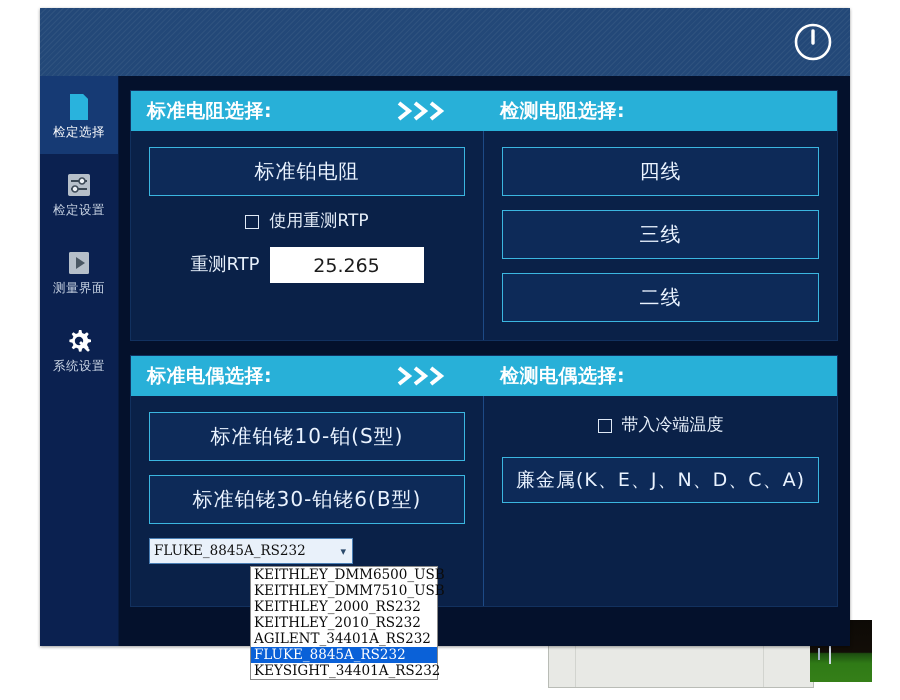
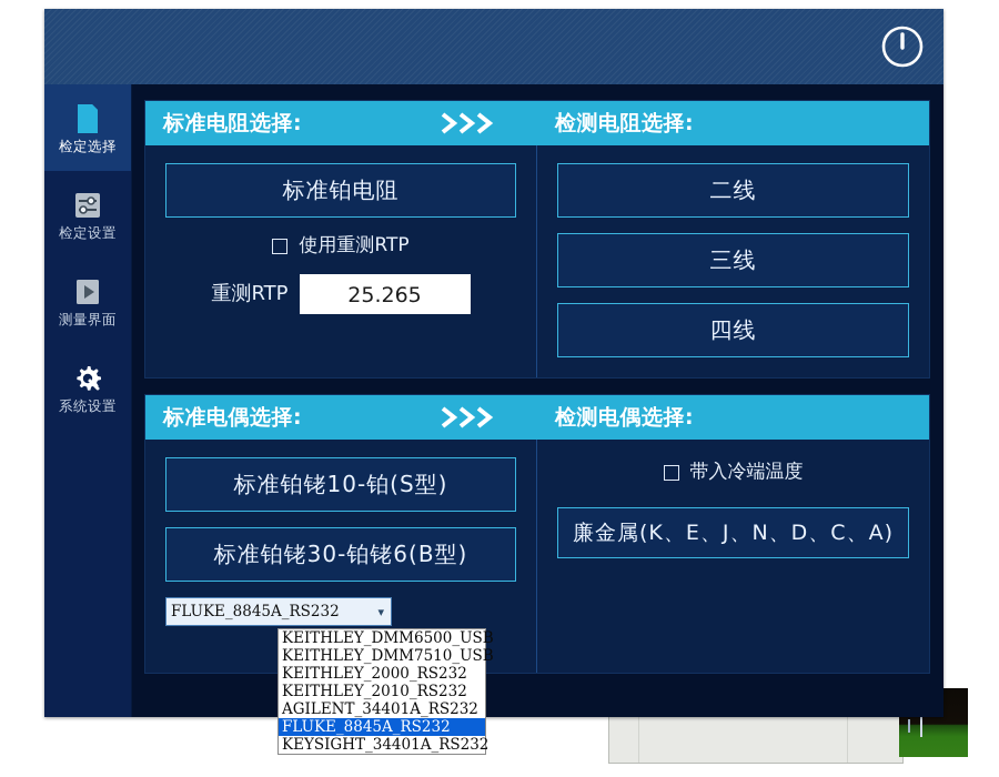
  检定选择
  检定设置
  测量界面
  系统设置
  标准电阻选择:
  检测电阻选择:
  标准铂电阻
  使用重测RTP
  重测RTP
  25.265
- 四线
+ 二线
  三线
- 二线
+ 四线
  标准电偶选择:
  检测电偶选择:
  标准铂铑10-铂(S型)
  标准铂铑30-铂铑6(B型)
  FLUKE_8845A_RS232
  ▾
  带入冷端温度
  廉金属(K、E、J、N、D、C、A)
  KEITHLEY_DMM6500_USB
  KEITHLEY_DMM7510_USB
  KEITHLEY_2000_RS232
  KEITHLEY_2010_RS232
  AGILENT_34401A_RS232
  FLUKE_8845A_RS232
  KEYSIGHT_34401A_RS232
